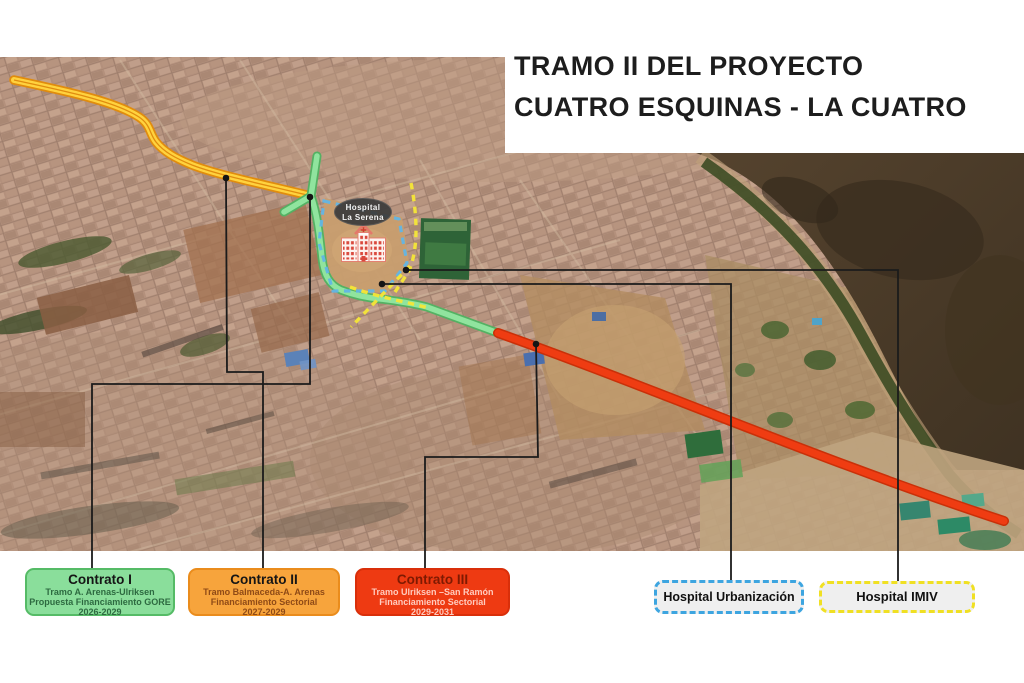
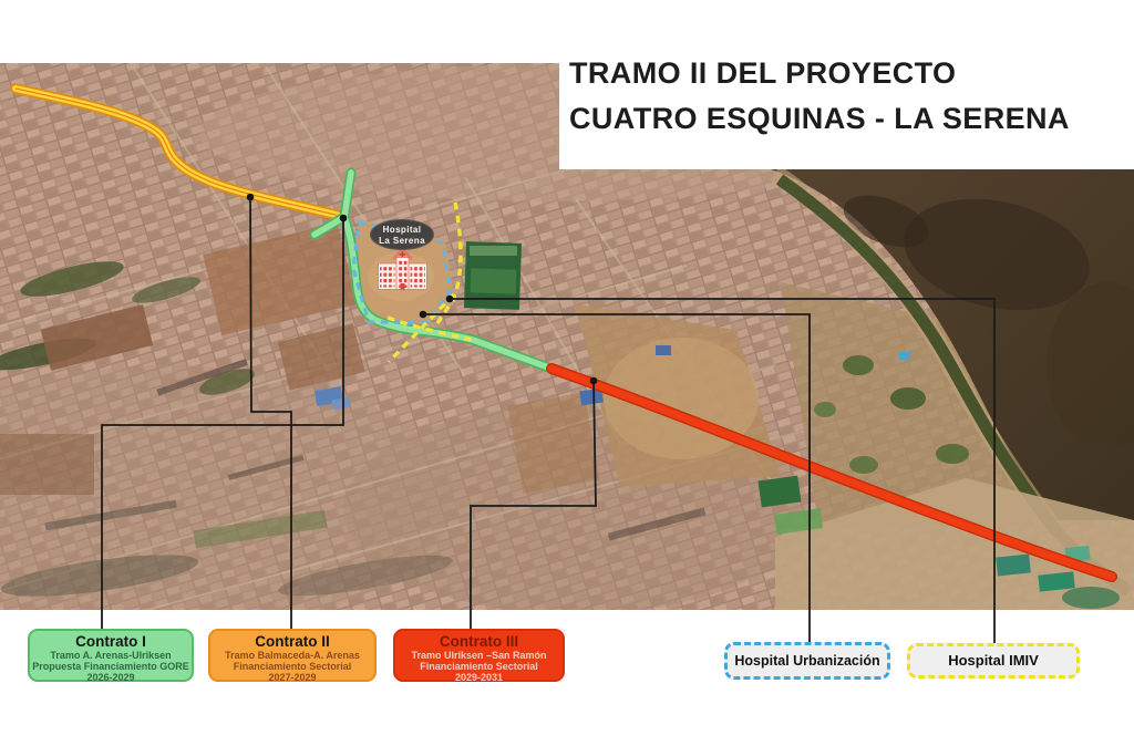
  Hospital
  La Serena
  TRAMO II DEL PROYECTO
- CUATRO ESQUINAS - LA CUATRO
+ CUATRO ESQUINAS - LA SERENA
  Contrato I
  Tramo A. Arenas-Ulriksen
  Propuesta Financiamiento GORE
  2026-2029
  Contrato II
  Tramo Balmaceda-A. Arenas
  Financiamiento Sectorial
  2027-2029
  Contrato III
  Tramo Ulriksen –San Ramón
  Financiamiento Sectorial
  2029-2031
  Hospital Urbanización
  Hospital IMIV
